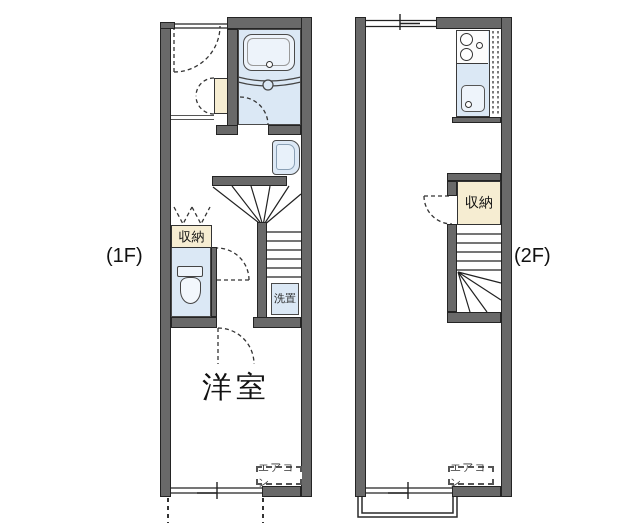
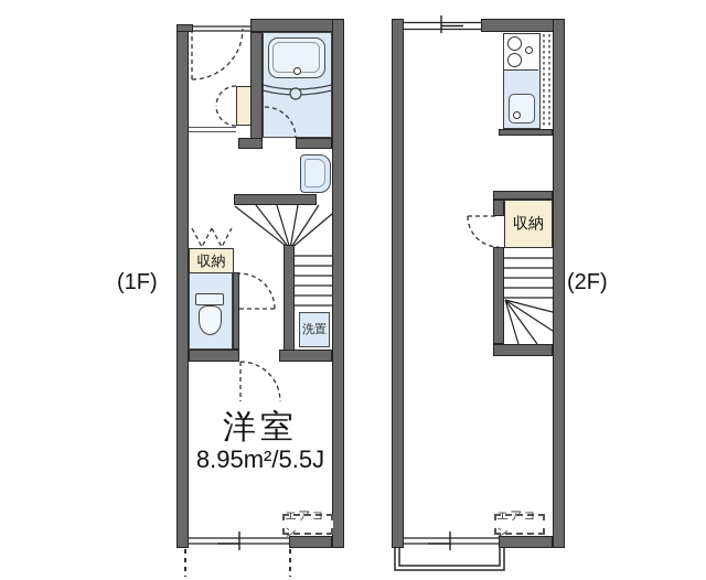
  洗置
  収納
  収納
  (1F)
  (2F)
  洋室
+ 8.95m²/5.5J
  エアコン
  エアコン
